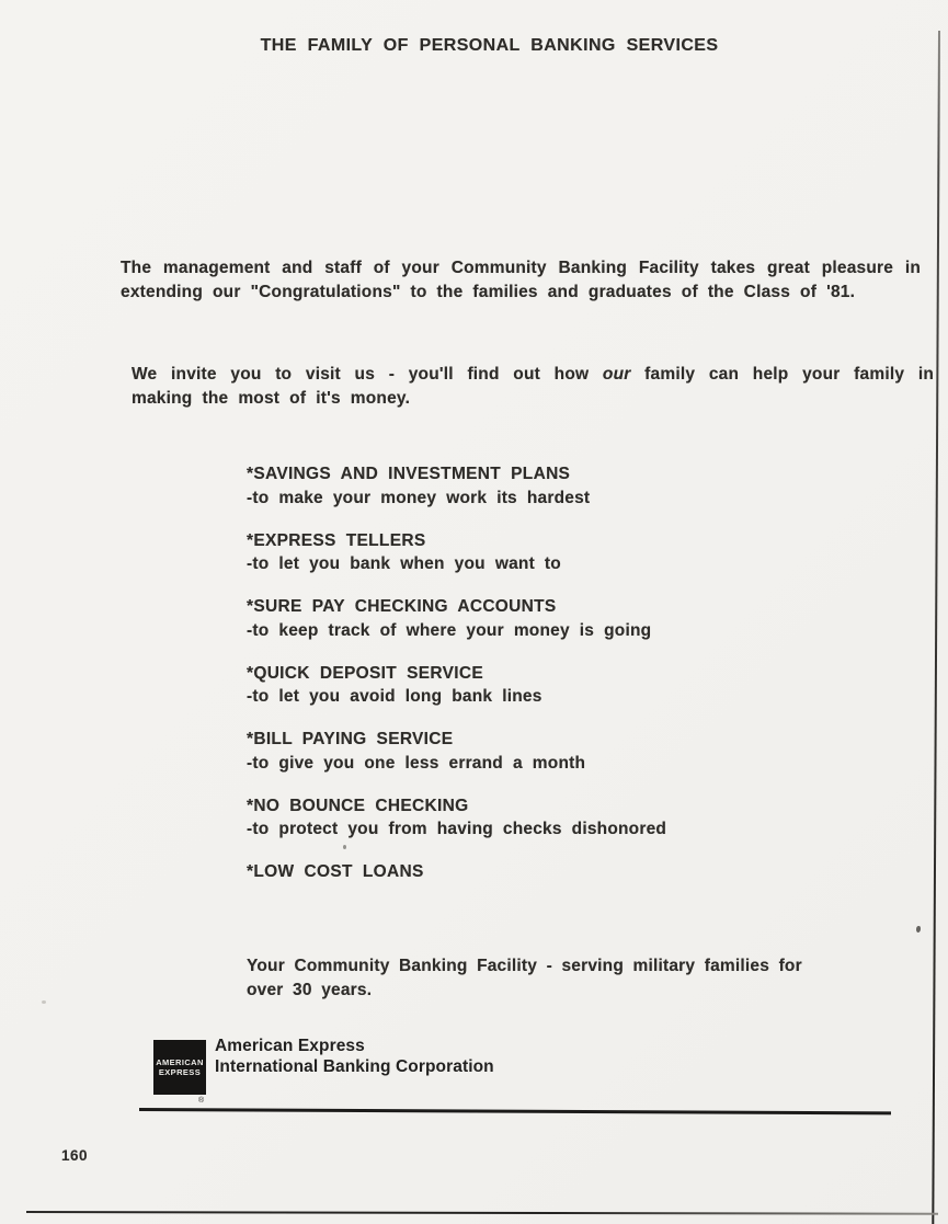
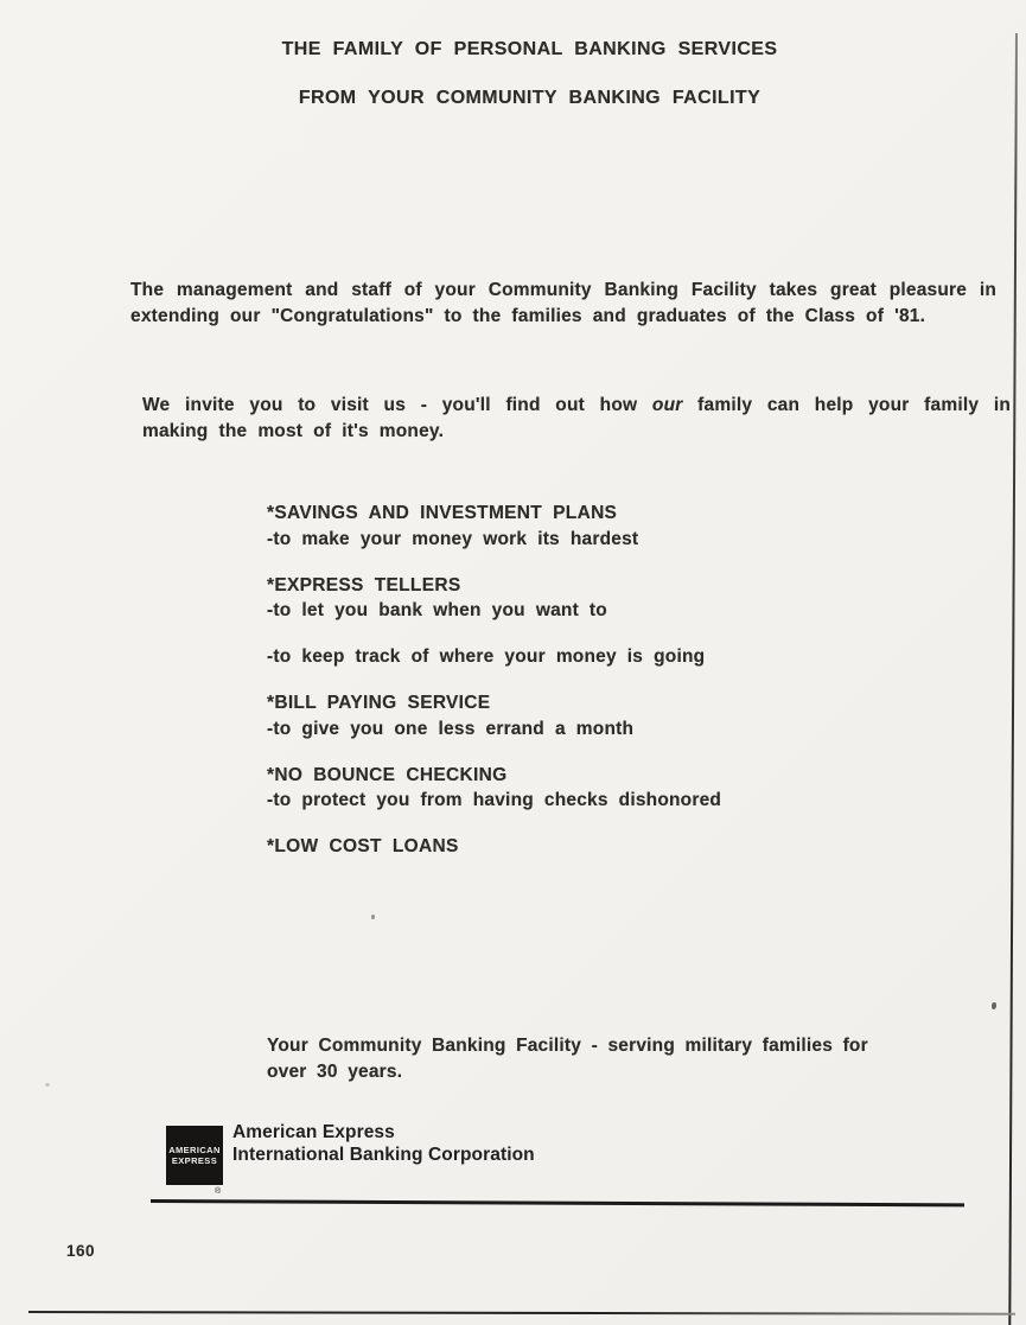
  THE FAMILY OF PERSONAL BANKING SERVICES
+ FROM YOUR COMMUNITY BANKING FACILITY
  The management and staff of your Community Banking Facility takes great pleasure in extending our "Congratulations" to the families and graduates of the Class of '81.
  We invite you to visit us - you'll find out how our family can help your family in making the most of it's money.
  *SAVINGS AND INVESTMENT PLANS
  -to make your money work its hardest
  *EXPRESS TELLERS
  -to let you bank when you want to
- *SURE PAY CHECKING ACCOUNTS
  -to keep track of where your money is going
- *QUICK DEPOSIT SERVICE
- -to let you avoid long bank lines
  *BILL PAYING SERVICE
  -to give you one less errand a month
  *NO BOUNCE CHECKING
  -to protect you from having checks dishonored
  *LOW COST LOANS
  Your Community Banking Facility - serving military families for over 30 years.
  AMERICAN
  EXPRESS
  American Express
  International Banking Corporation
  160
